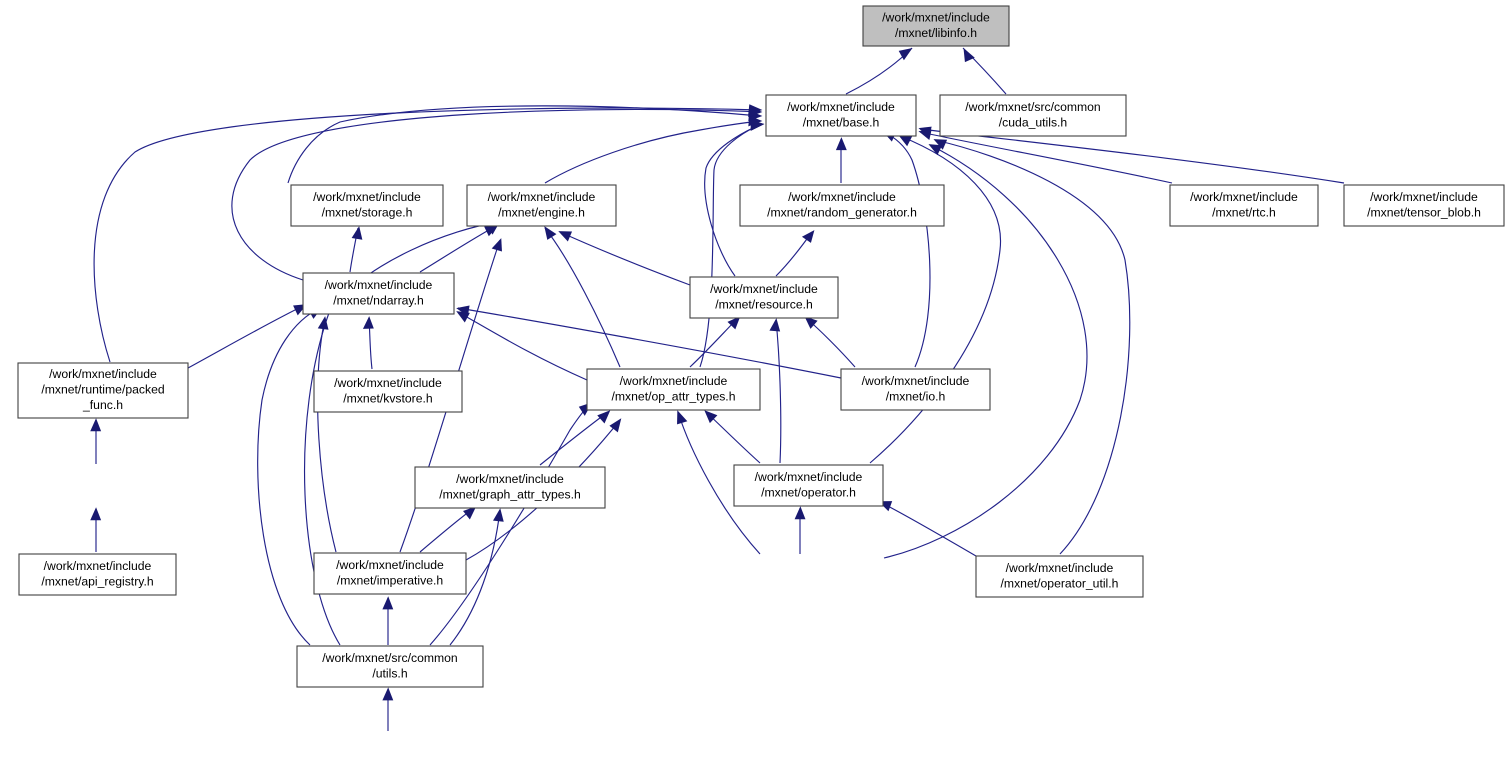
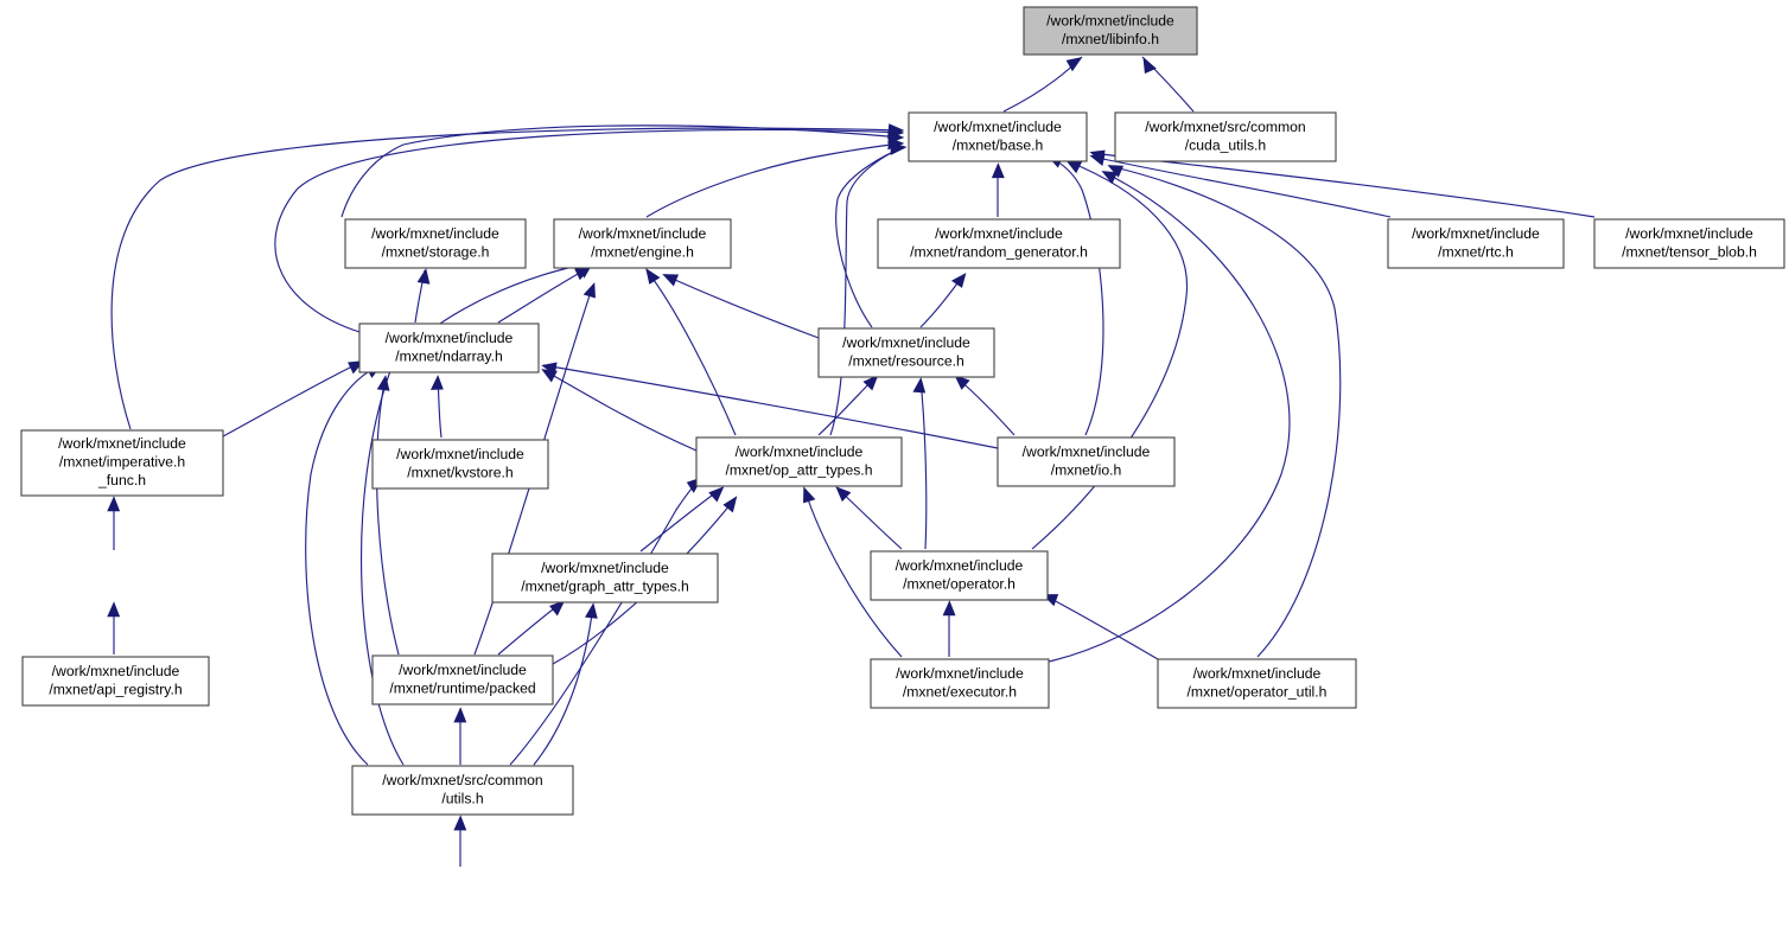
  /work/mxnet/include /mxnet/libinfo.h
  /work/mxnet/include /mxnet/base.h
  /work/mxnet/src/common /cuda_utils.h
  /work/mxnet/include /mxnet/storage.h
  /work/mxnet/include /mxnet/engine.h
  /work/mxnet/include /mxnet/random_generator.h
  /work/mxnet/include /mxnet/rtc.h
  /work/mxnet/include /mxnet/tensor_blob.h
  /work/mxnet/include /mxnet/ndarray.h
  /work/mxnet/include /mxnet/resource.h
- /work/mxnet/include /mxnet/runtime/packed _func.h
+ /work/mxnet/include /mxnet/imperative.h _func.h
  /work/mxnet/include /mxnet/kvstore.h
  /work/mxnet/include /mxnet/op_attr_types.h
  /work/mxnet/include /mxnet/io.h
  /work/mxnet/include /mxnet/graph_attr_types.h
  /work/mxnet/include /mxnet/operator.h
  /work/mxnet/include /mxnet/api_registry.h
- /work/mxnet/include /mxnet/imperative.h
+ /work/mxnet/include /mxnet/runtime/packed
+ /work/mxnet/include /mxnet/executor.h
  /work/mxnet/include /mxnet/operator_util.h
  /work/mxnet/src/common /utils.h
